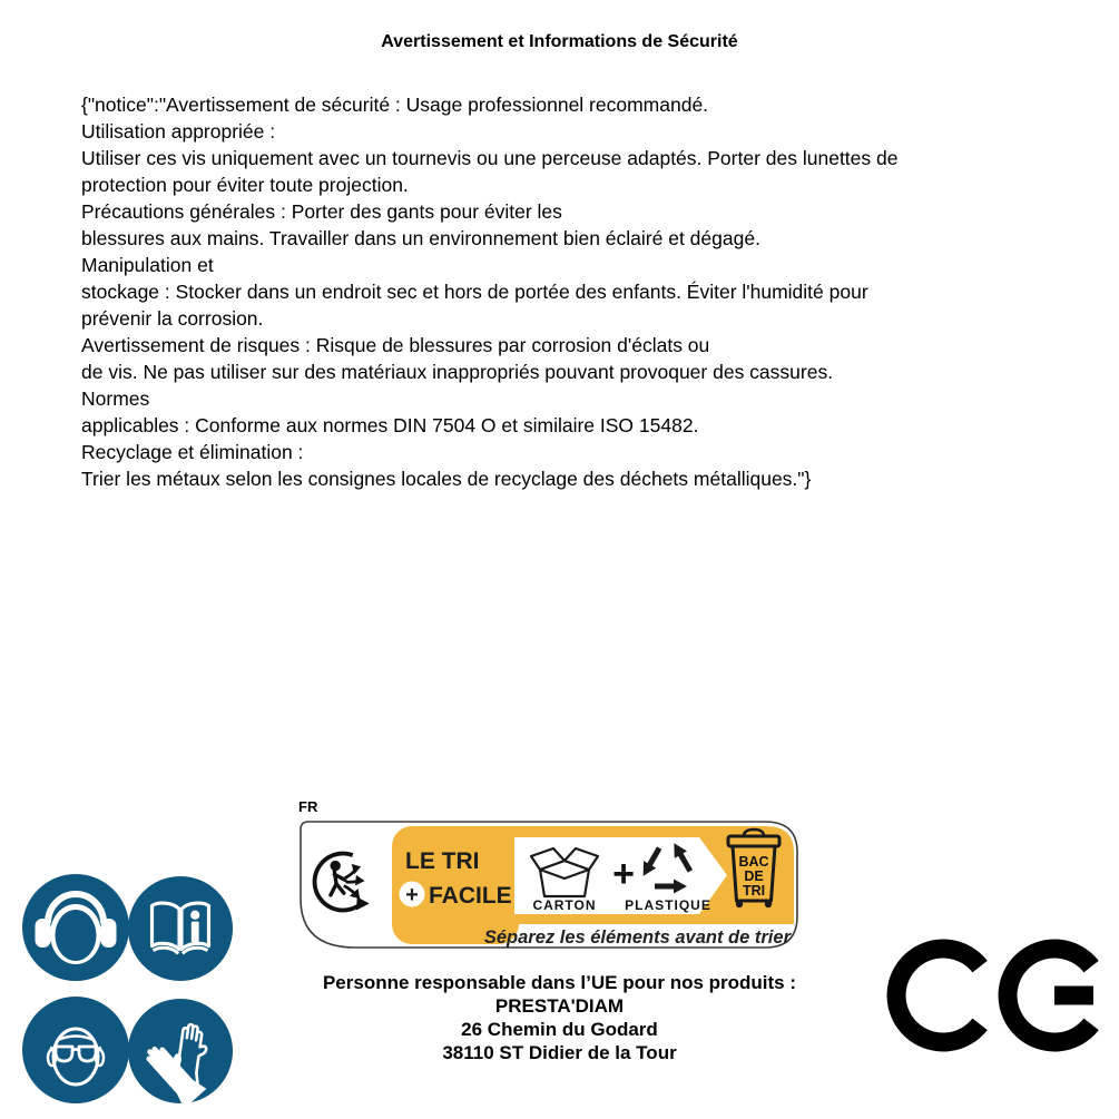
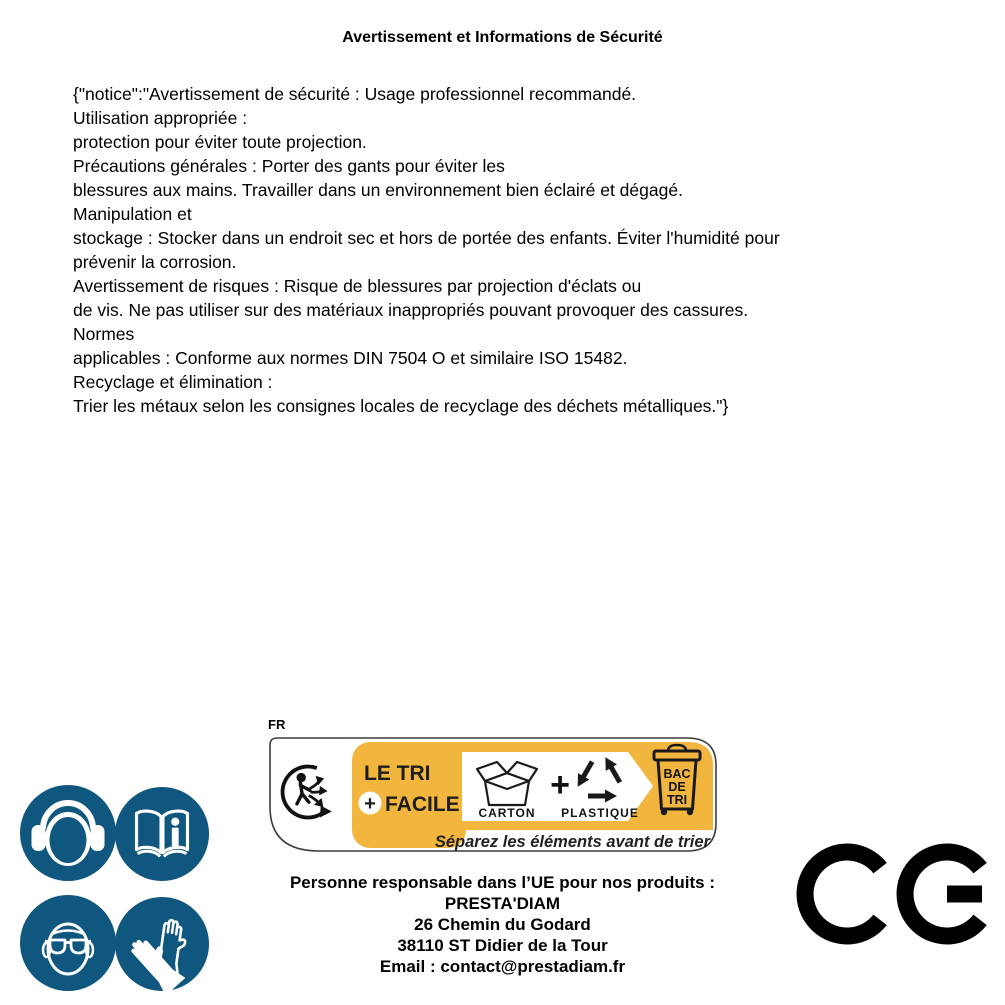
  Avertissement et Informations de Sécurité
  {"notice":"Avertissement de sécurité : Usage professionnel recommandé.
  Utilisation appropriée :
- Utiliser ces vis uniquement avec un tournevis ou une perceuse adaptés. Porter des lunettes de
  protection pour éviter toute projection.
  Précautions générales : Porter des gants pour éviter les
  blessures aux mains. Travailler dans un environnement bien éclairé et dégagé.
  Manipulation et
  stockage : Stocker dans un endroit sec et hors de portée des enfants. Éviter l'humidité pour
  prévenir la corrosion.
- Avertissement de risques : Risque de blessures par corrosion d'éclats ou
+ Avertissement de risques : Risque de blessures par projection d'éclats ou
  de vis. Ne pas utiliser sur des matériaux inappropriés pouvant provoquer des cassures.
  Normes
  applicables : Conforme aux normes DIN 7504 O et similaire ISO 15482.
  Recyclage et élimination :
  Trier les métaux selon les consignes locales de recyclage des déchets métalliques."}
  FR
  LE TRI
  +
  FACILE
  CARTON
  +
  PLASTIQUE
  BAC
  DE
  TRI
  Séparez les éléments avant de trier
  Personne responsable dans l’UE pour nos produits :
  PRESTA'DIAM
  26 Chemin du Godard
  38110 ST Didier de la Tour
+ Email : contact@prestadiam.fr
